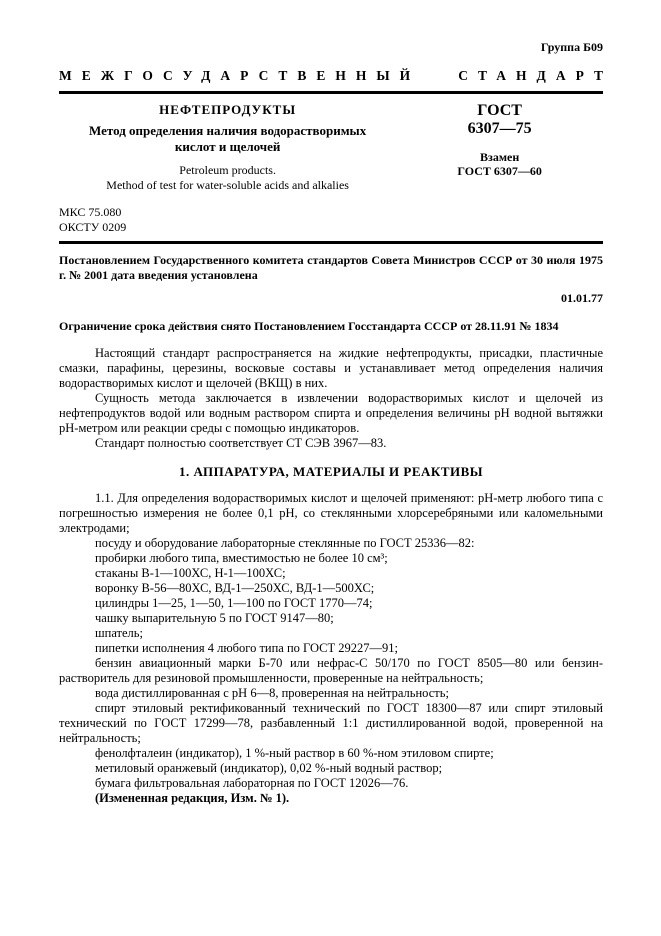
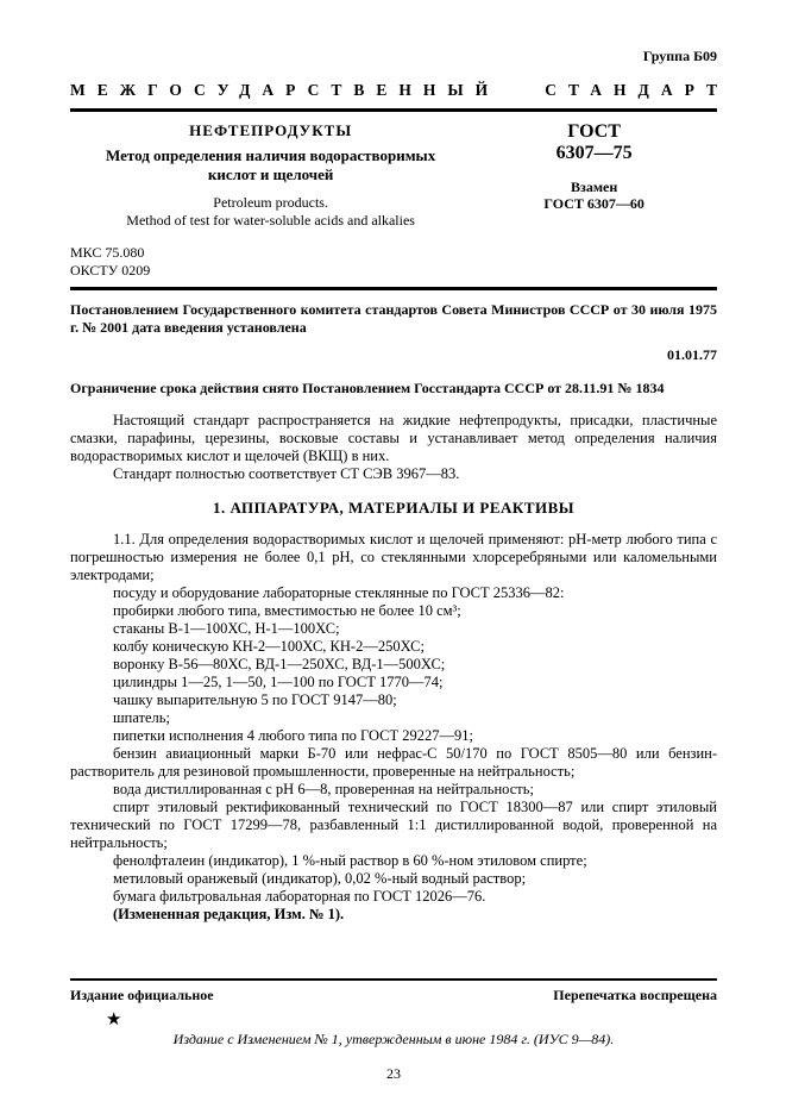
  Группа Б09
  МЕЖГОСУДАРСТВЕННЫЙ
  СТАНДАРТ
  НЕФТЕПРОДУКТЫ
  Метод определения наличия водорастворимых кислот и щелочей
  Petroleum products.
  Method of test for water-soluble acids and alkalies
  ГОСТ
  6307—75
  Взамен
  ГОСТ 6307—60
  МКС 75.080
  ОКСТУ 0209
  Постановлением Государственного комитета стандартов Совета Министров СССР от 30 июля 1975 г. № 2001 дата введения установлена
  01.01.77
  Ограничение срока действия снято Постановлением Госстандарта СССР от 28.11.91 № 1834
  Настоящий стандарт распространяется на жидкие нефтепродукты, присадки, пластичные смазки, парафины, церезины, восковые составы и устанавливает метод определения наличия водорастворимых кислот и щелочей (ВКЩ) в них.
- Сущность метода заключается в извлечении водорастворимых кислот и щелочей из нефтепродуктов водой или водным раствором спирта и определения величины рН водной вытяжки рН-метром или реакции среды с помощью индикаторов.
  Стандарт полностью соответствует СТ СЭВ 3967—83.
  1. АППАРАТУРА, МАТЕРИАЛЫ И РЕАКТИВЫ
  1.1. Для определения водорастворимых кислот и щелочей применяют: рН-метр любого типа с погрешностью измерения не более 0,1 рН, со стеклянными хлорсеребряными или каломельными электродами;
  посуду и оборудование лабораторные стеклянные по ГОСТ 25336—82:
  пробирки любого типа, вместимостью не более 10 см³;
  стаканы В-1—100ХС, Н-1—100ХС;
+ колбу коническую КН-2—100ХС, КН-2—250ХС;
  воронку В-56—80ХС, ВД-1—250ХС, ВД-1—500ХС;
  цилиндры 1—25, 1—50, 1—100 по ГОСТ 1770—74;
  чашку выпарительную 5 по ГОСТ 9147—80;
  шпатель;
  пипетки исполнения 4 любого типа по ГОСТ 29227—91;
  бензин авиационный марки Б-70 или нефрас-С 50/170 по ГОСТ 8505—80 или бензин-растворитель для резиновой промышленности, проверенные на нейтральность;
  вода дистиллированная с рН 6—8, проверенная на нейтральность;
  спирт этиловый ректификованный технический по ГОСТ 18300—87 или спирт этиловый технический по ГОСТ 17299—78, разбавленный 1:1 дистиллированной водой, проверенной на нейтральность;
  фенолфталеин (индикатор), 1 %-ный раствор в 60 %-ном этиловом спирте;
  метиловый оранжевый (индикатор), 0,02 %-ный водный раствор;
  бумага фильтровальная лабораторная по ГОСТ 12026—76.
  (Измененная редакция, Изм. № 1).
+ Издание официальное
+ Перепечатка воспрещена
+ ★
+ Издание с Изменением № 1, утвержденным в июне 1984 г. (ИУС 9—84).
+ 23
